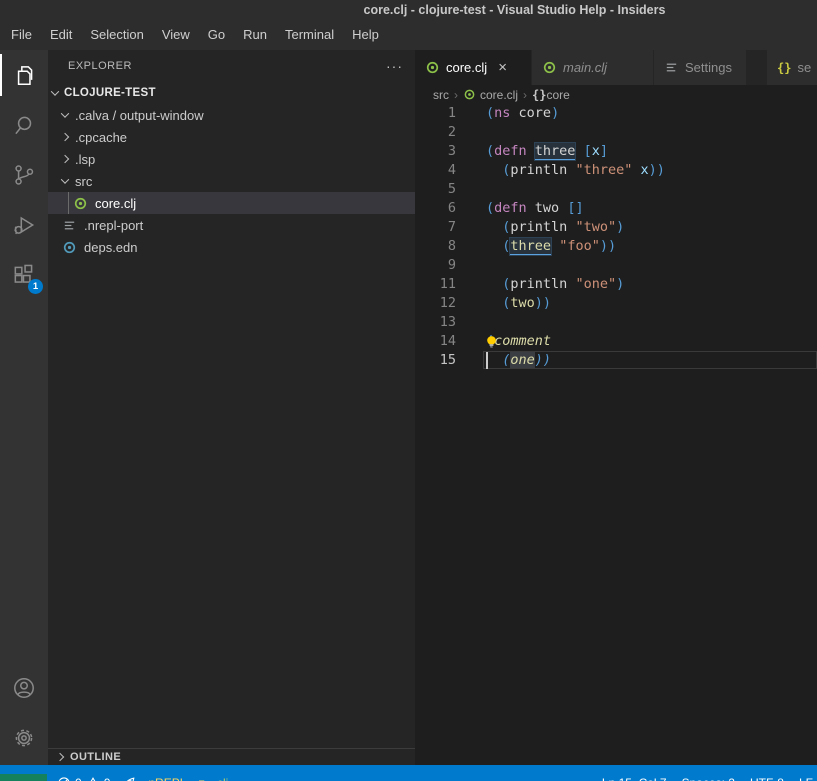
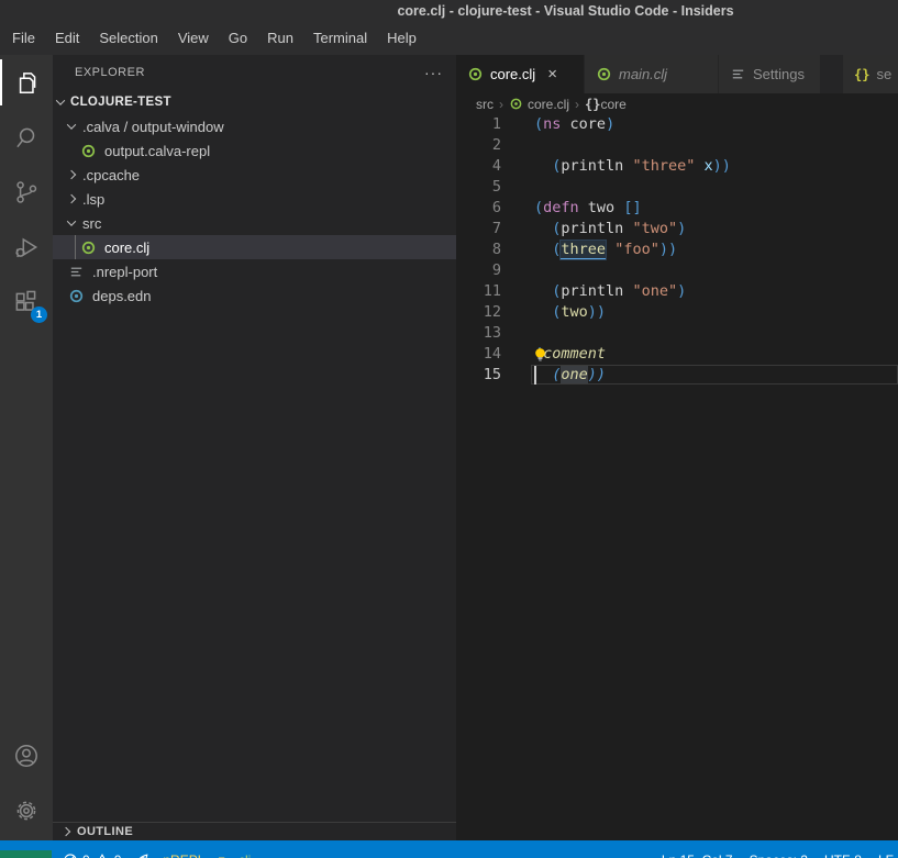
- core.clj - clojure-test - Visual Studio Help - Insiders
+ core.clj - clojure-test - Visual Studio Code - Insiders
  File
  Edit
  Selection
  View
  Go
  Run
  Terminal
  Help
  1
  EXPLORER
  ···
  CLOJURE-TEST
  .calva / output-window
+ output.calva-repl
  .cpcache
  .lsp
  src
  core.clj
  .nrepl-port
  deps.edn
  OUTLINE
  core.clj
  ×
  main.clj
  Settings
  {}
  se
  src
  ›
  core.clj
  ›
  {}
  core
  1
  (ns core)
  2
- 3
- (defn three [x]
  4
  (println "three" x))
  5
  6
  (defn two []
  7
  (println "two")
  8
  (three "foo"))
  9
  11
  (println "one")
  12
  (two))
  13
  14
  comment
  15
  (one))
